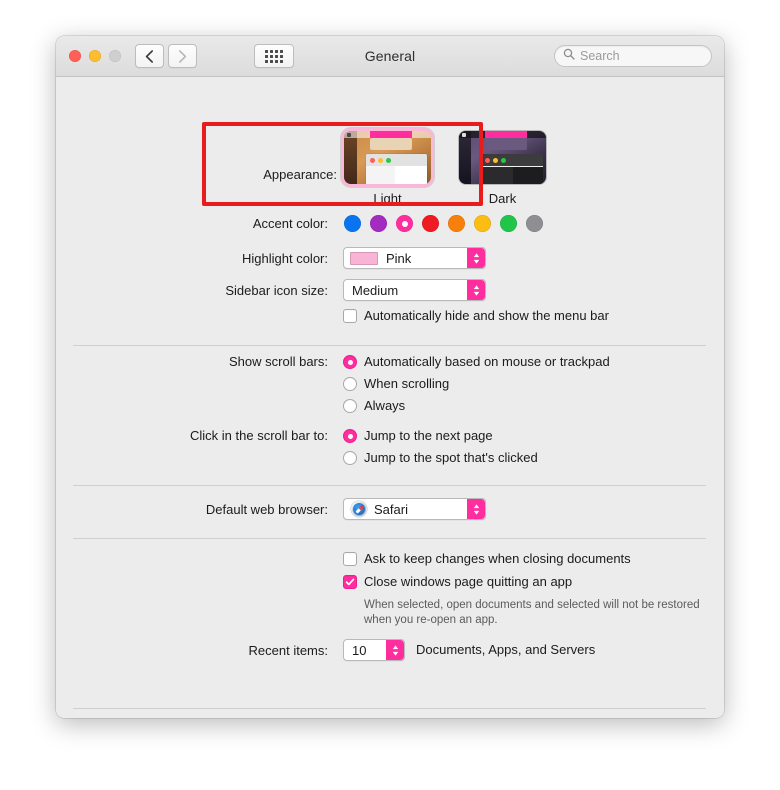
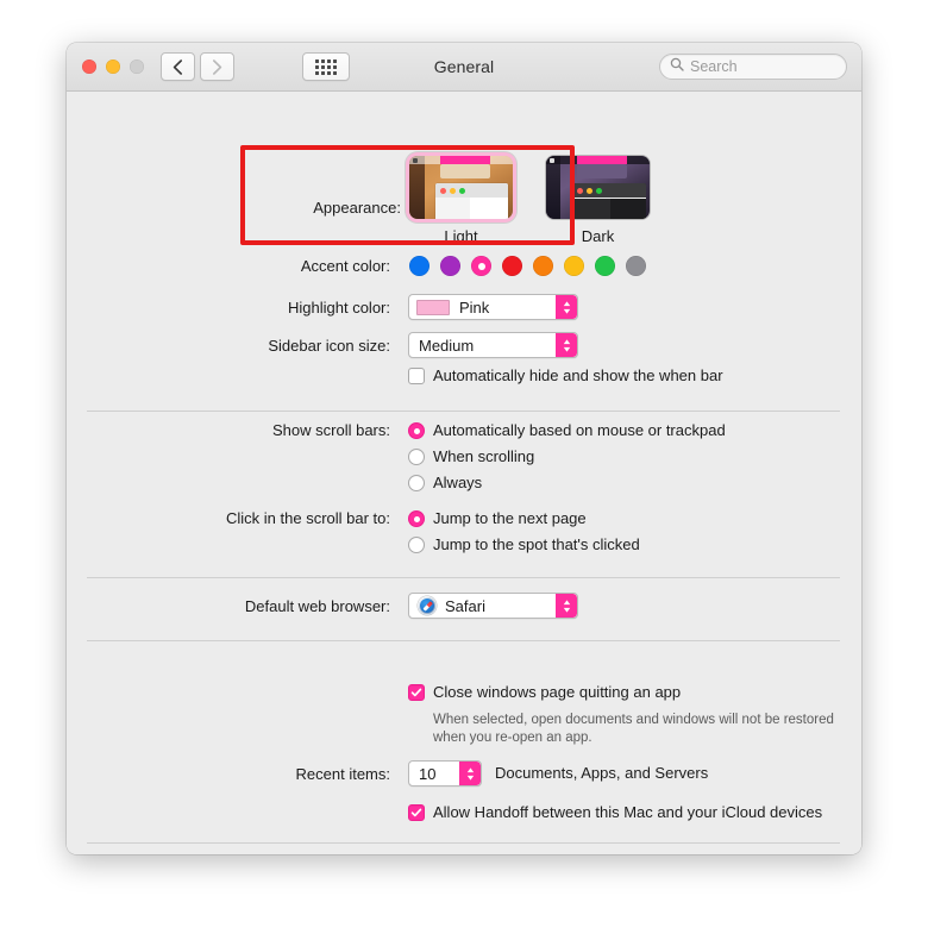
  General
  Search
  Appearance:
  Light
  Dark
  Accent color:
  Highlight color:
  Pink
  Sidebar icon size:
  Medium
- Automatically hide and show the menu bar
+ Automatically hide and show the when bar
  Show scroll bars:
  Automatically based on mouse or trackpad
  When scrolling
  Always
  Click in the scroll bar to:
  Jump to the next page
  Jump to the spot that's clicked
  Default web browser:
  Safari
- Ask to keep changes when closing documents
  Close windows page quitting an app
- When selected, open documents and selected will not be restored
+ When selected, open documents and windows will not be restored
  when you re-open an app.
  Recent items:
  10
  Documents, Apps, and Servers
+ Allow Handoff between this Mac and your iCloud devices
